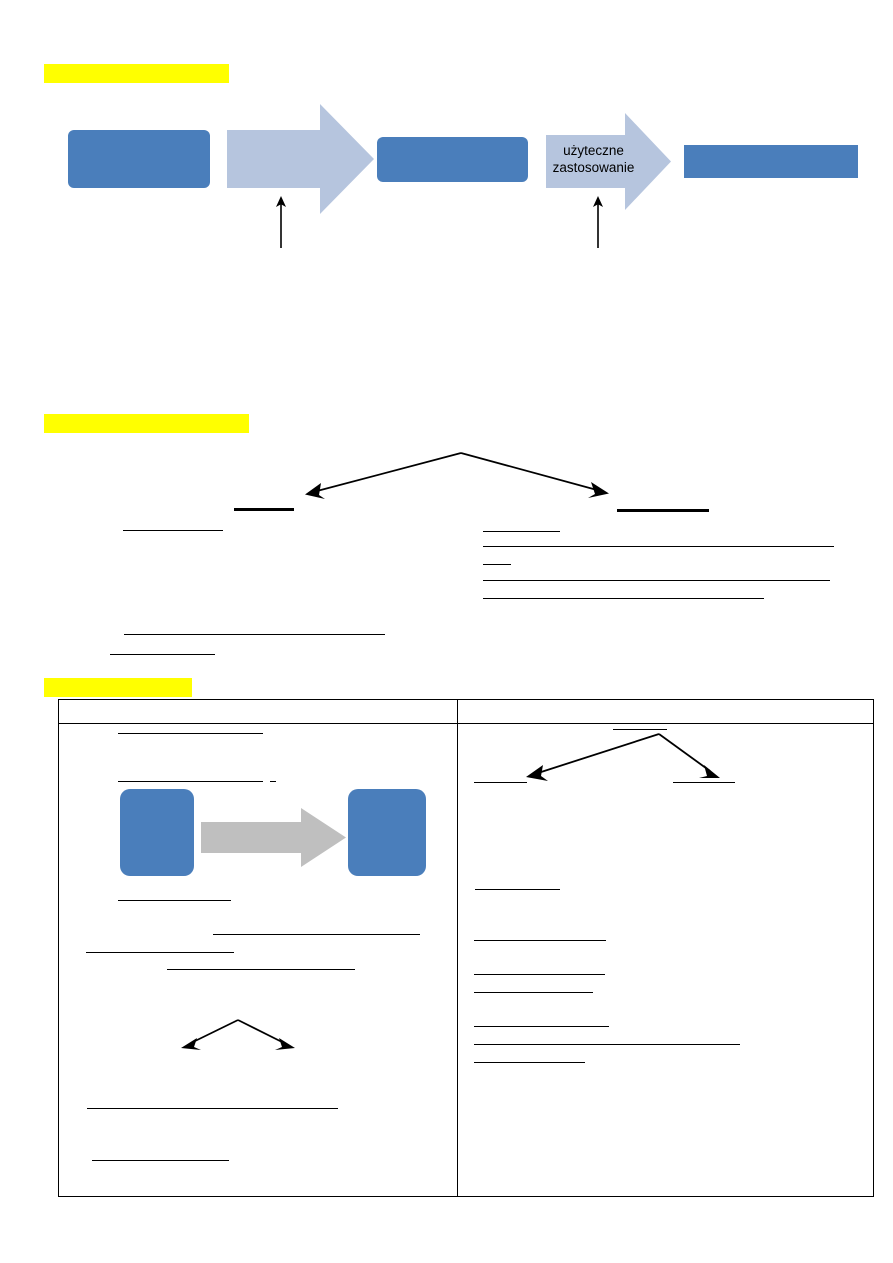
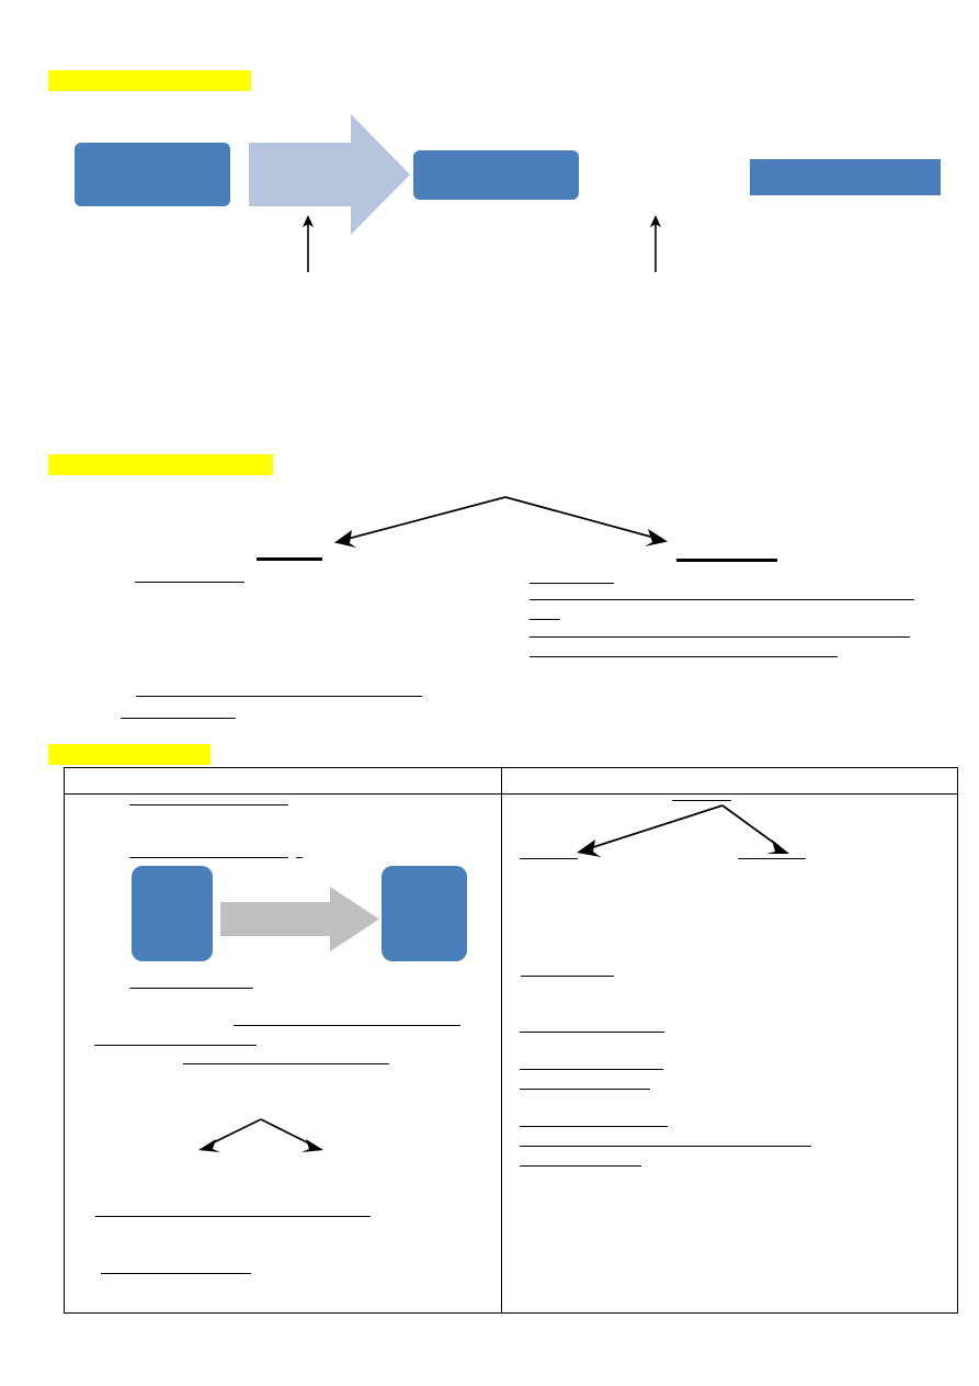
- użyteczne
- zastosowanie
